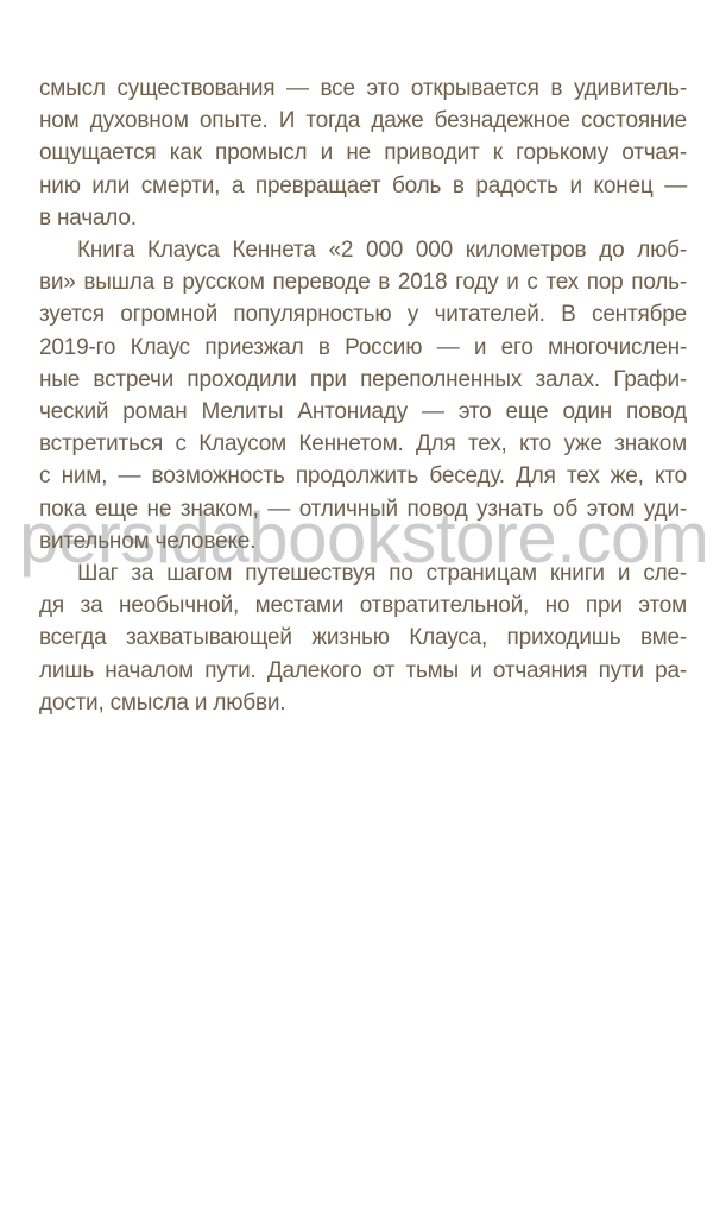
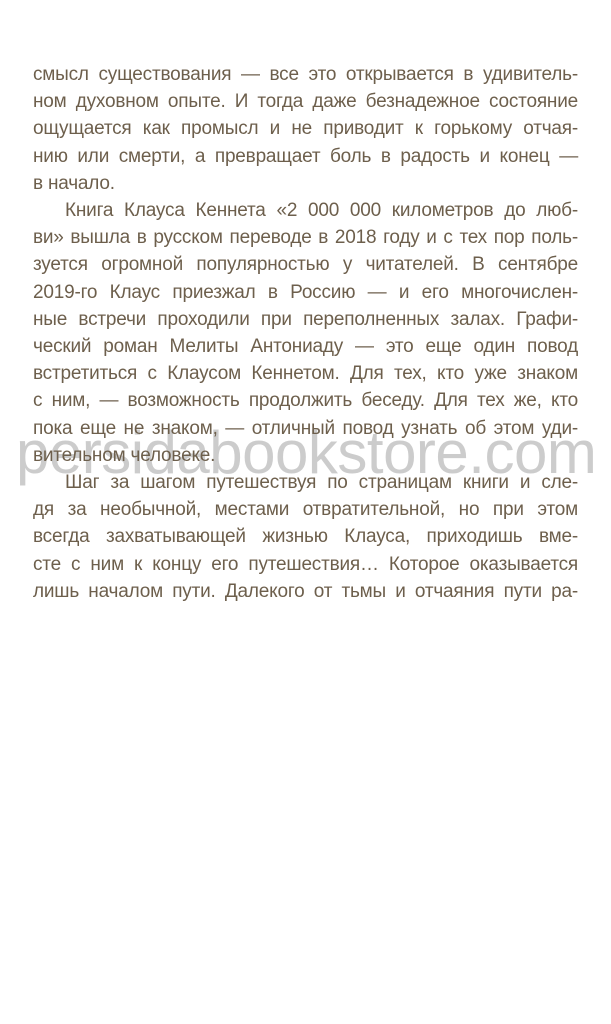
  persidabookstore.com
  смысл существования — все это открывается в удивитель-
  ном духовном опыте. И тогда даже безнадежное состояние
  ощущается как промысл и не приводит к горькому отчая-
  нию или смерти, а превращает боль в радость и конец —
  в начало.
  Книга Клауса Кеннета «2 000 000 километров до люб-
  ви» вышла в русском переводе в 2018 году и с тех пор поль-
  зуется огромной популярностью у читателей. В сентябре
  2019-го Клаус приезжал в Россию — и его многочислен-
  ные встречи проходили при переполненных залах. Графи-
  ческий роман Мелиты Антониаду — это еще один повод
  встретиться с Клаусом Кеннетом. Для тех, кто уже знаком
  с ним, — возможность продолжить беседу. Для тех же, кто
  пока еще не знаком, — отличный повод узнать об этом уди-
  вительном человеке.
  Шаг за шагом путешествуя по страницам книги и сле-
  дя за необычной, местами отвратительной, но при этом
  всегда захватывающей жизнью Клауса, приходишь вме-
+ сте с ним к концу его путешествия… Которое оказывается
  лишь началом пути. Далекого от тьмы и отчаяния пути ра-
- дости, смысла и любви.
